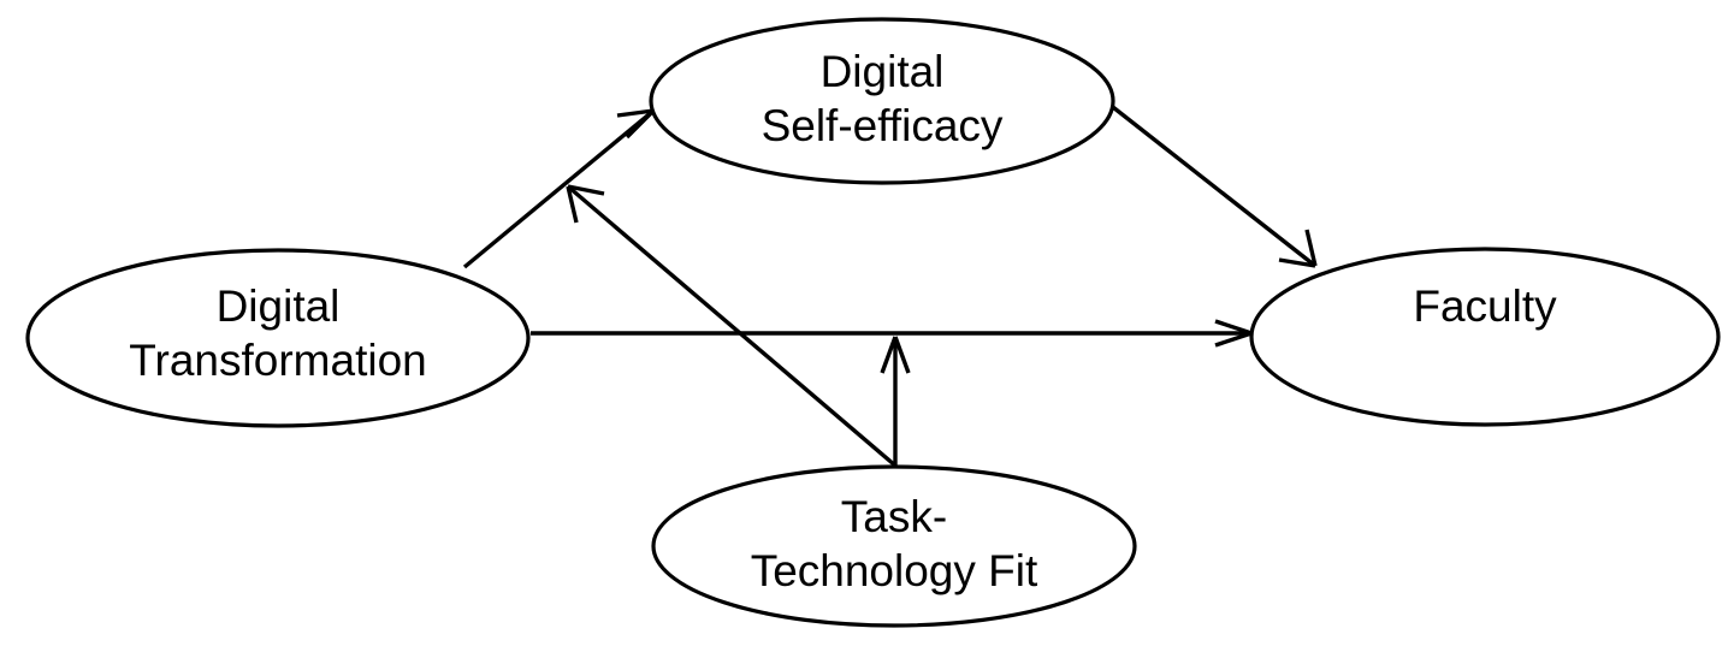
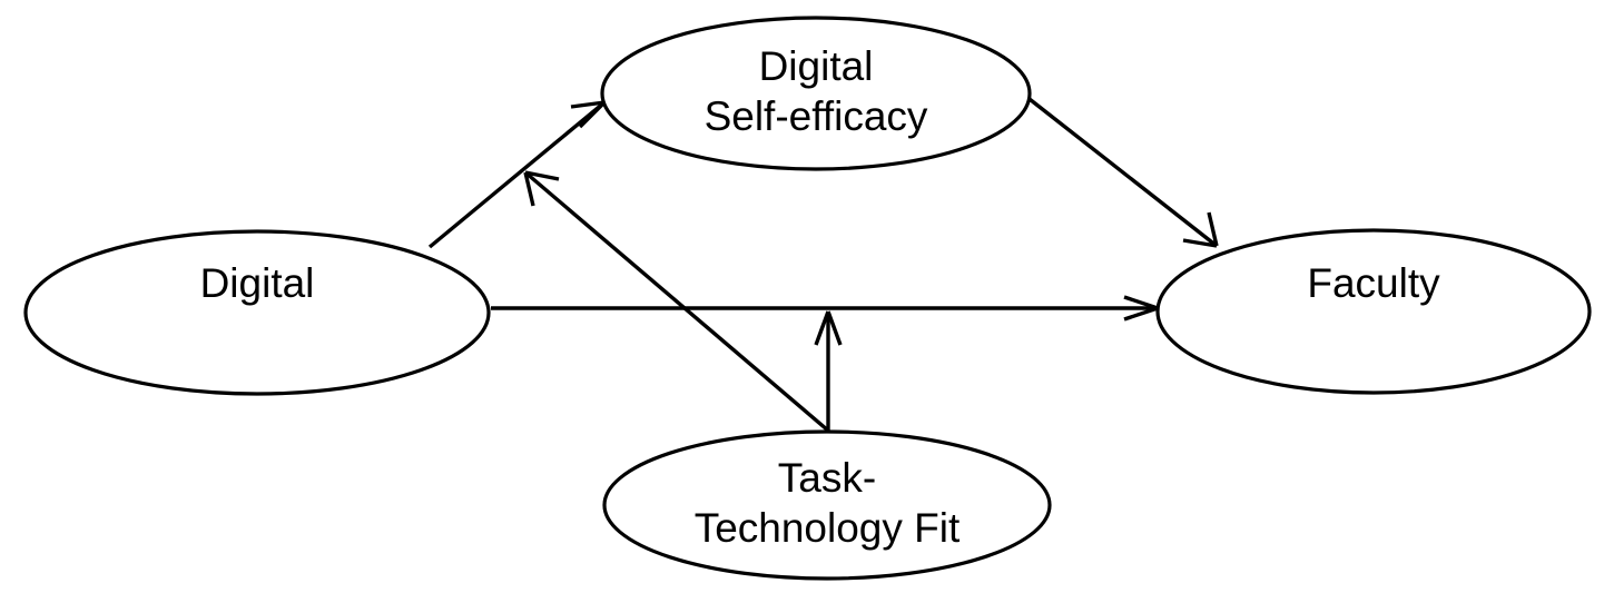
  Digital
- Transformation
  Digital
  Self-efficacy
  Faculty
  Task-
  Technology Fit
